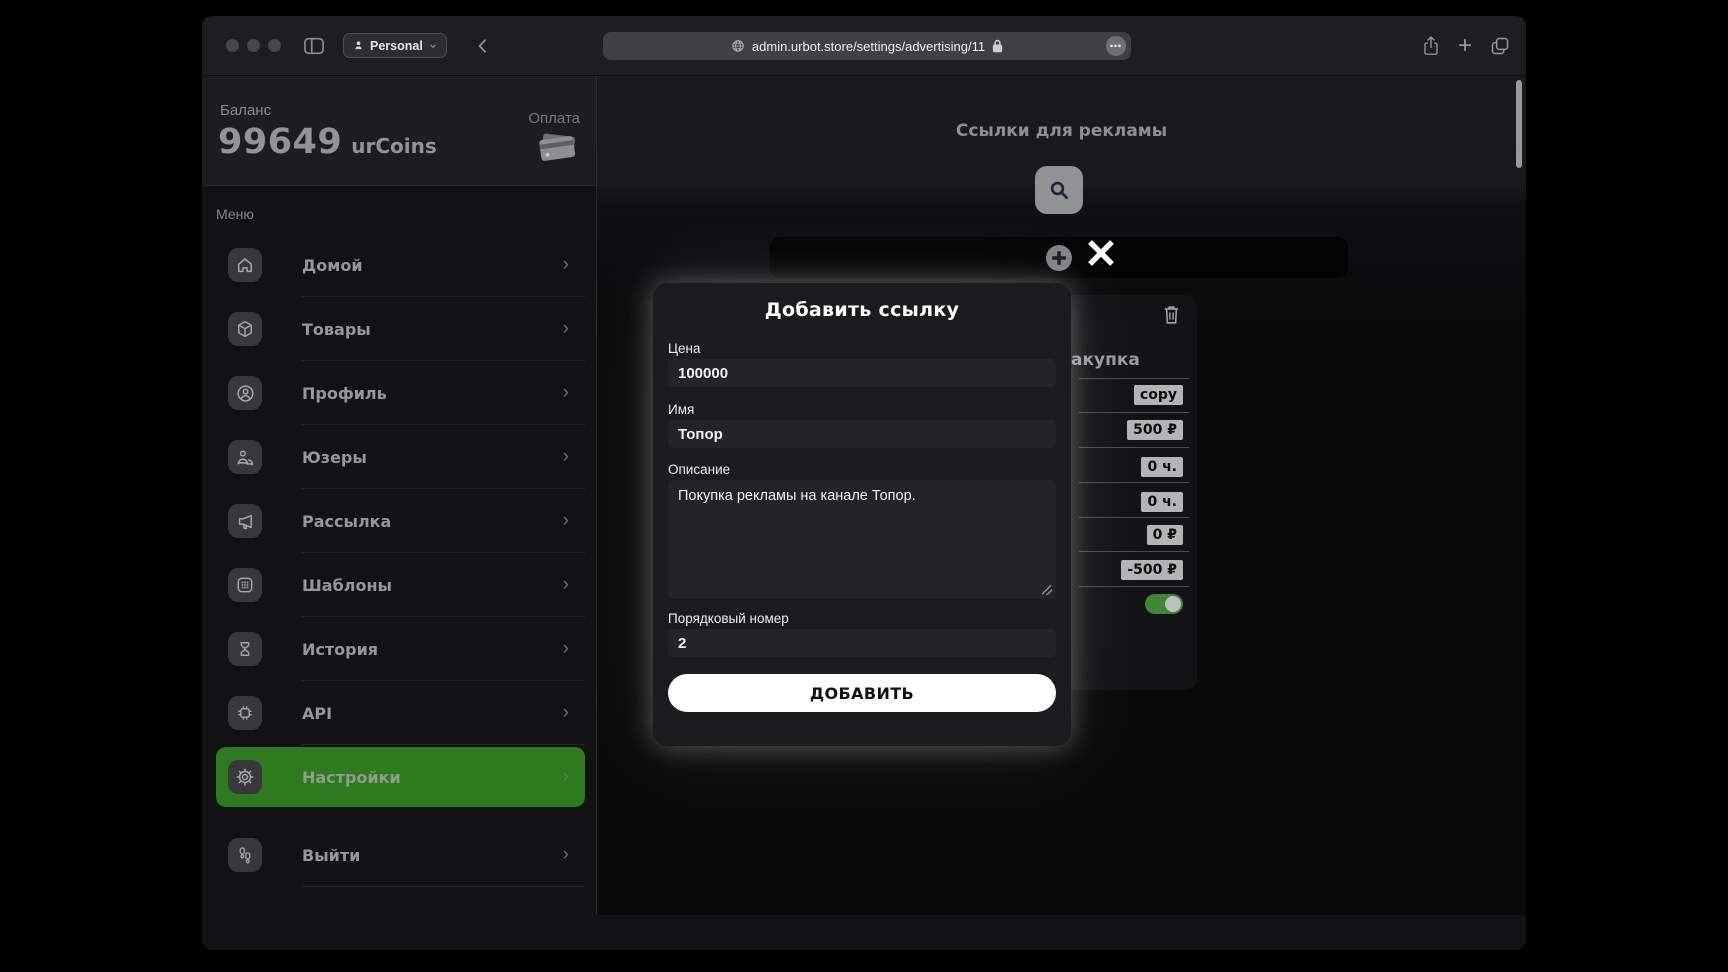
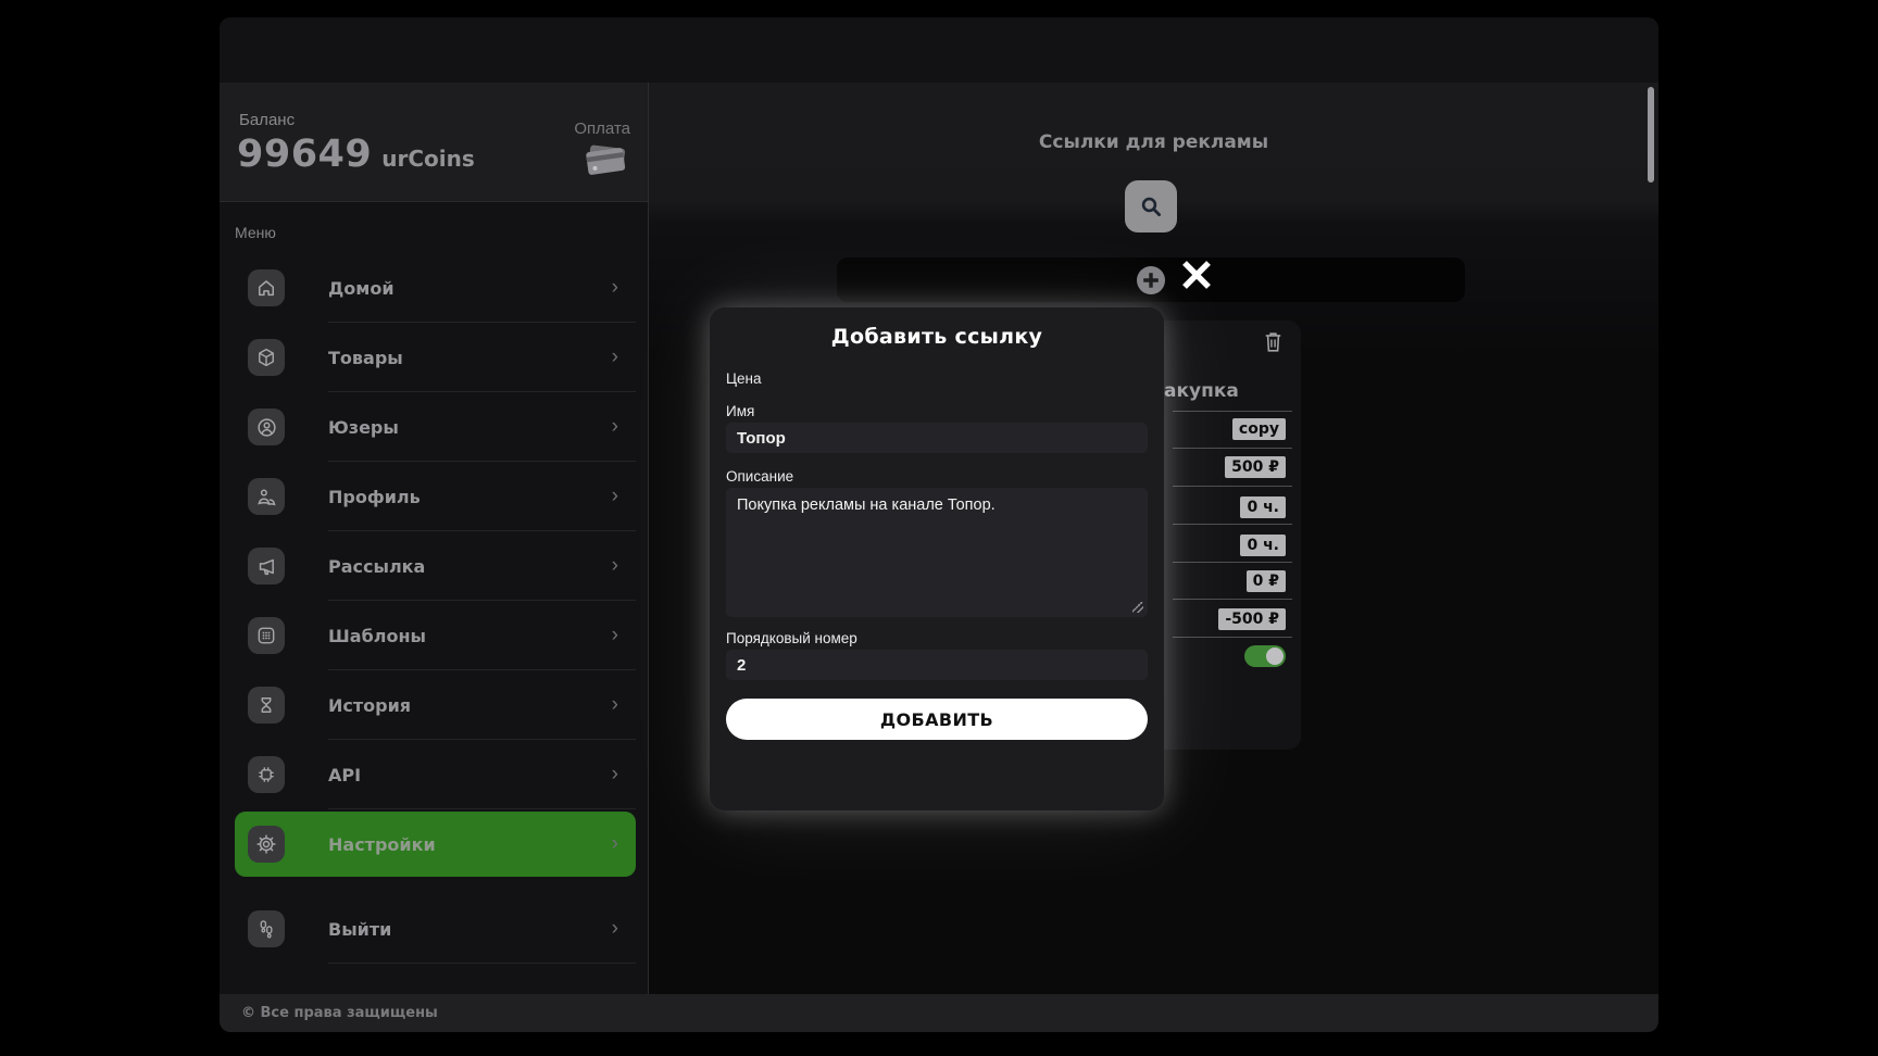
- Personal
- admin.urbot.store/settings/advertising/11
- ⋯
- +
  Баланс
  99649
  urCoins
  Оплата
  Меню
  Домой
  ›
  Товары
  ›
- Профиль
+ Юзеры
  ›
- Юзеры
+ Профиль
  ›
  Рассылка
  ›
  Шаблоны
  ›
  История
  ›
  API
  ›
  Настройки
  ›
  Выйти
  ›
  Ссылки для рекламы
  акупка
  copy
  500 ₽
  0 ч.
  0 ч.
  0 ₽
  -500 ₽
+ © Все права защищены
  Добавить ссылку
  Цена
- 100000
  Имя
  Топор
  Описание
  Покупка рекламы на канале Топор.
  Порядковый номер
  2 ДОБАВИТЬ
